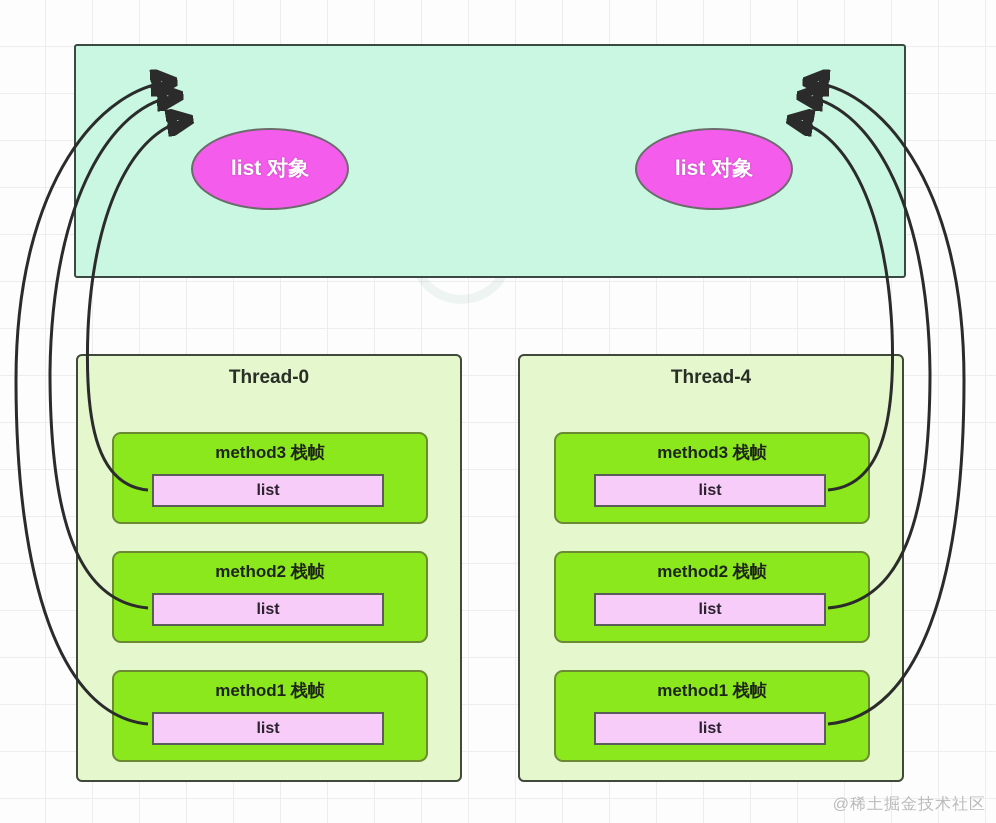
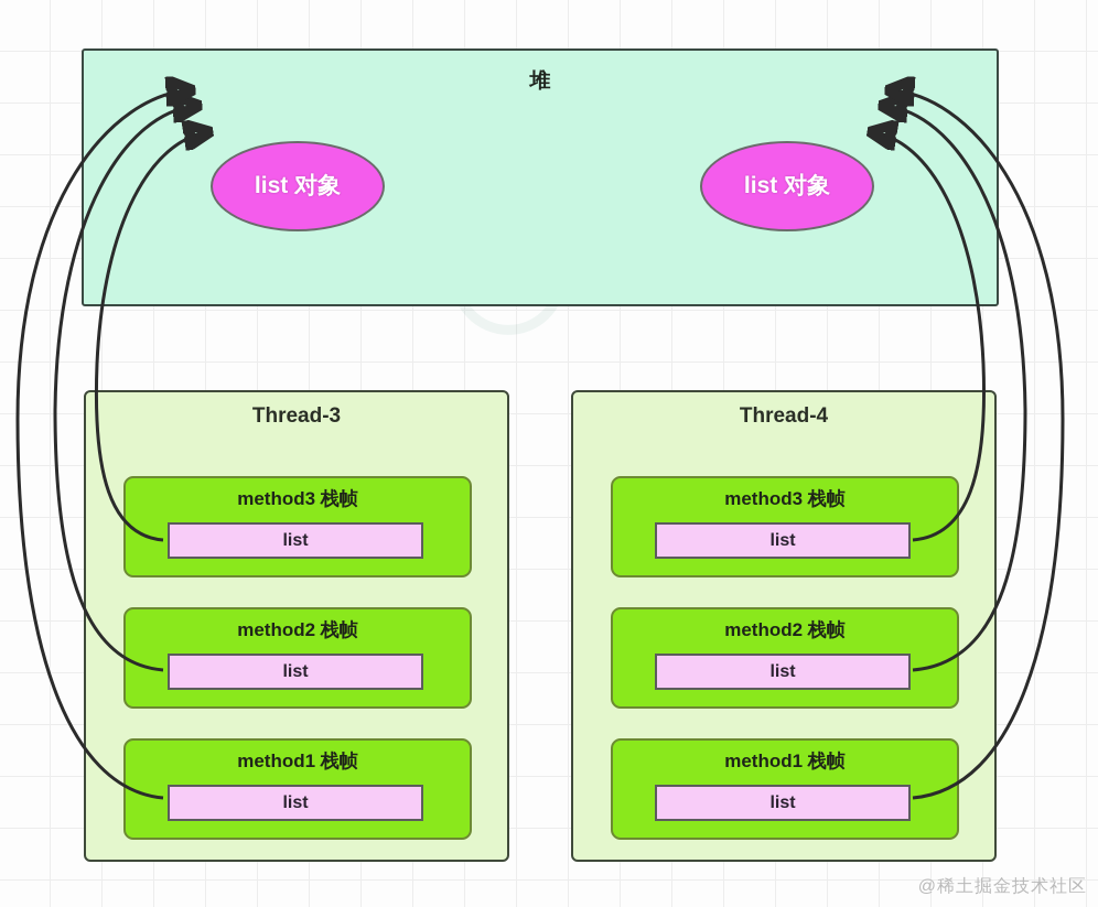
+ 堆
  list 对象
  list 对象
- Thread-0
+ Thread-3
  method3 栈帧
  list
  method2 栈帧
  list
  method1 栈帧
  list
  Thread-4
  method3 栈帧
  list
  method2 栈帧
  list
  method1 栈帧
  list
  @稀土掘金技术社区
